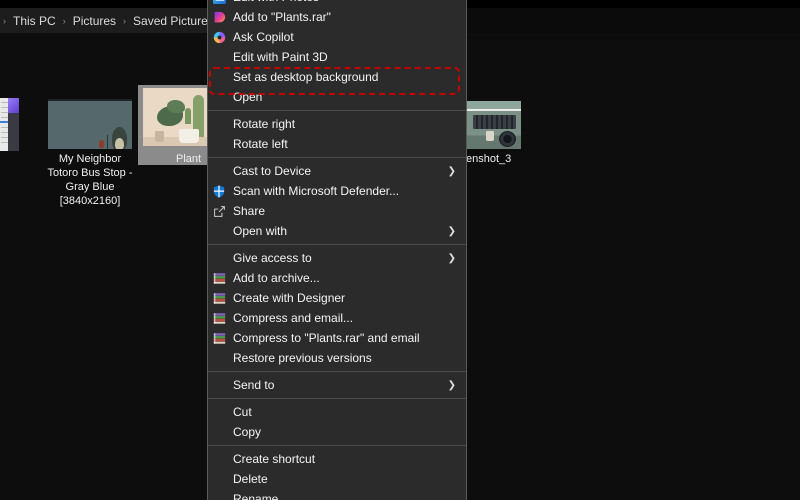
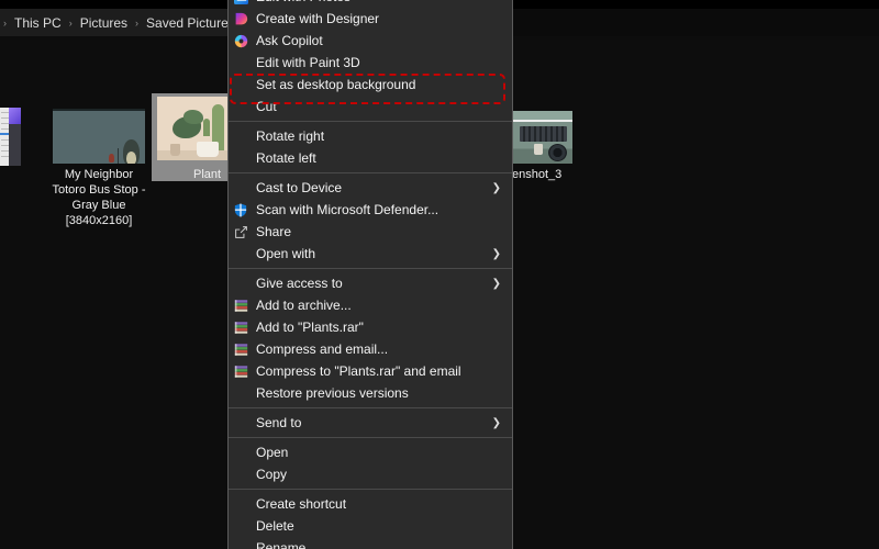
  ›
  This PC
  ›
  Pictures
  ›
  Saved Picture
  My Neighbor
  Totoro Bus Stop -
  Gray Blue
  [3840x2160]
  Plant
  enshot_3
- Add to "Plants.rar"
+ Create with Designer
  Ask Copilot
  Edit with Paint 3D
  Set as desktop background
- Open
+ Cut
  Rotate right
  Rotate left
  Cast to Device
  ❯
  Scan with Microsoft Defender...
  Share
  Open with
  ❯
  Give access to
  ❯
  Add to archive...
- Create with Designer
+ Add to "Plants.rar"
  Compress and email...
  Compress to "Plants.rar" and email
  Restore previous versions
  Send to
  ❯
- Cut
+ Open
  Copy
  Create shortcut
  Delete
  Rename
